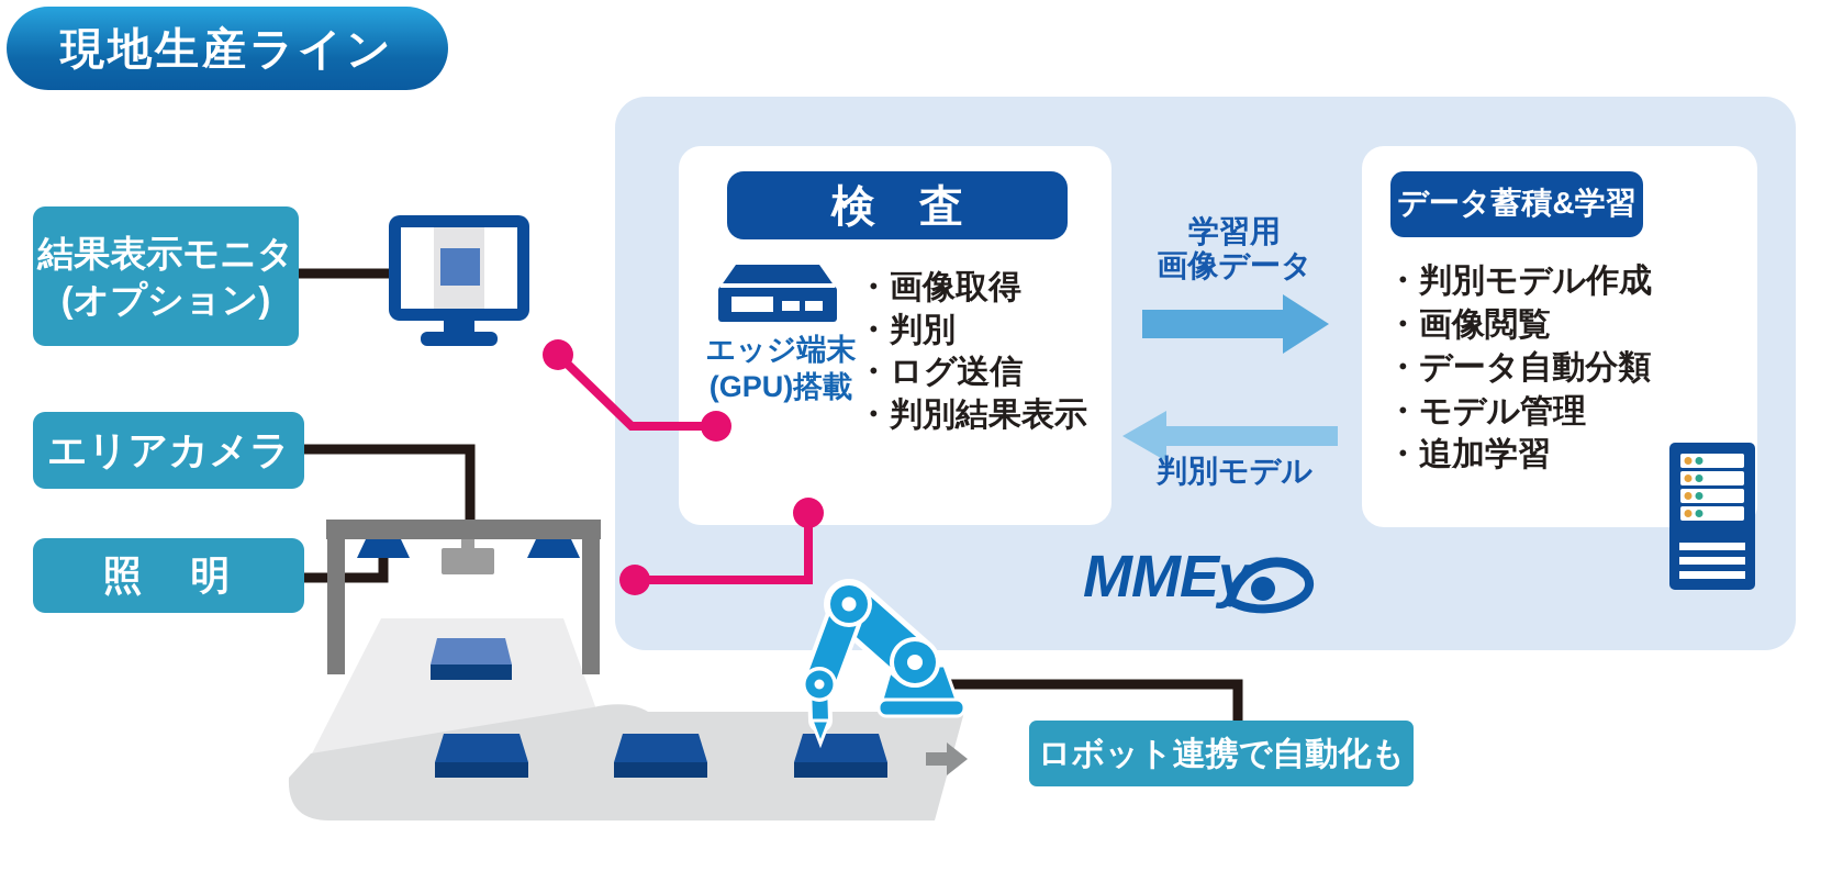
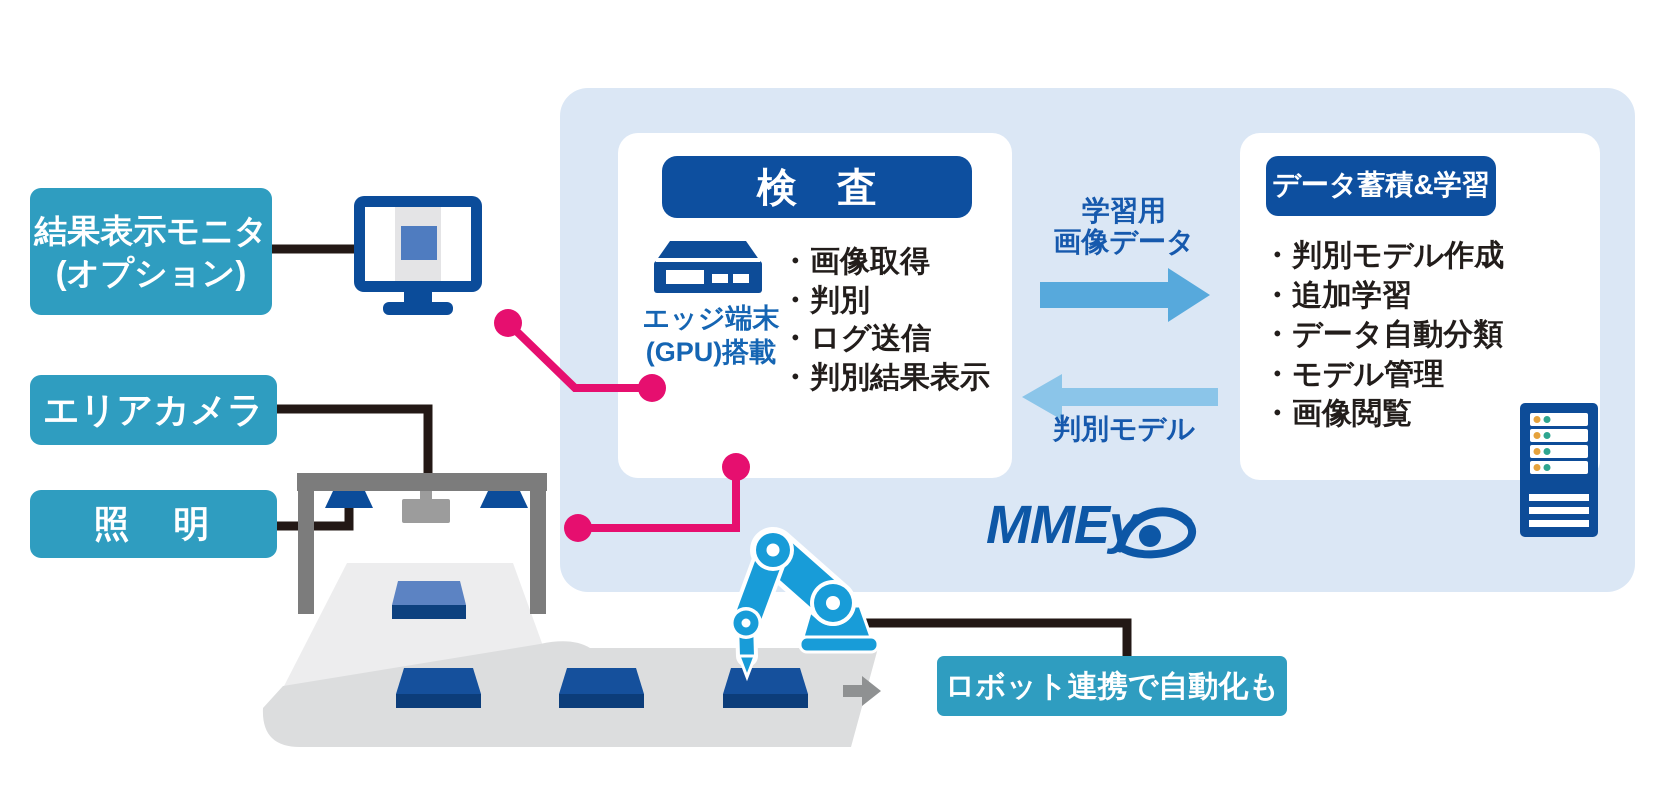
- 現地生産ライン
  結果表示モニタ
  (オプション)
  エリアカメラ
  照 明
  検 査
  エッジ端末
  (GPU)搭載
  ・画像取得
  ・判別
  ・ログ送信
  ・判別結果表示
  データ蓄積&学習
  ・判別モデル作成
- ・画像閲覧
+ ・追加学習
  ・データ自動分類
  ・モデル管理
- ・追加学習
+ ・画像閲覧
  学習用
  画像データ
  判別モデル
  MMEy
  ロボット連携で自動化も
